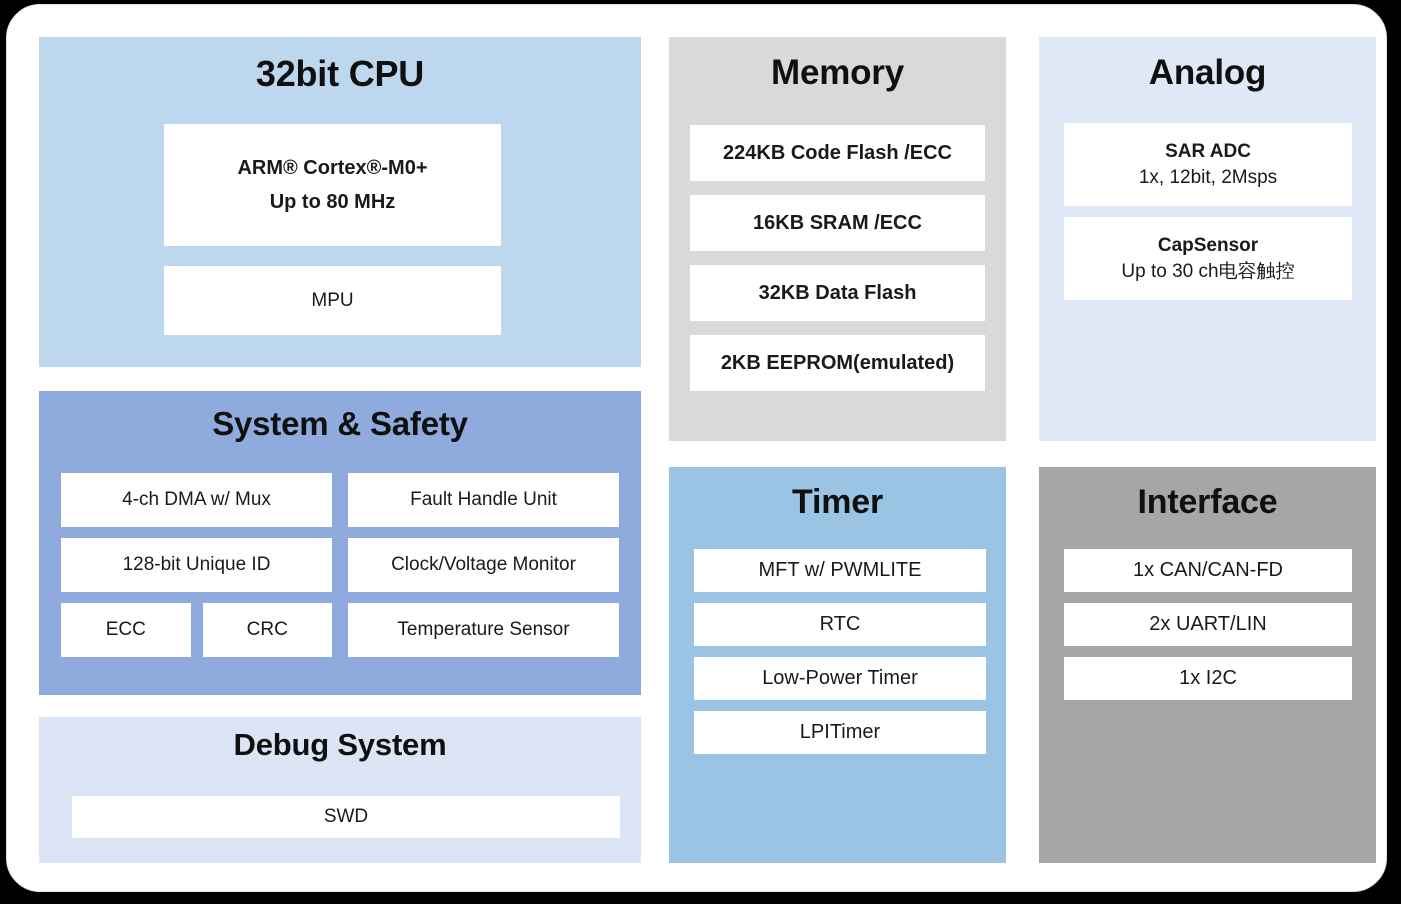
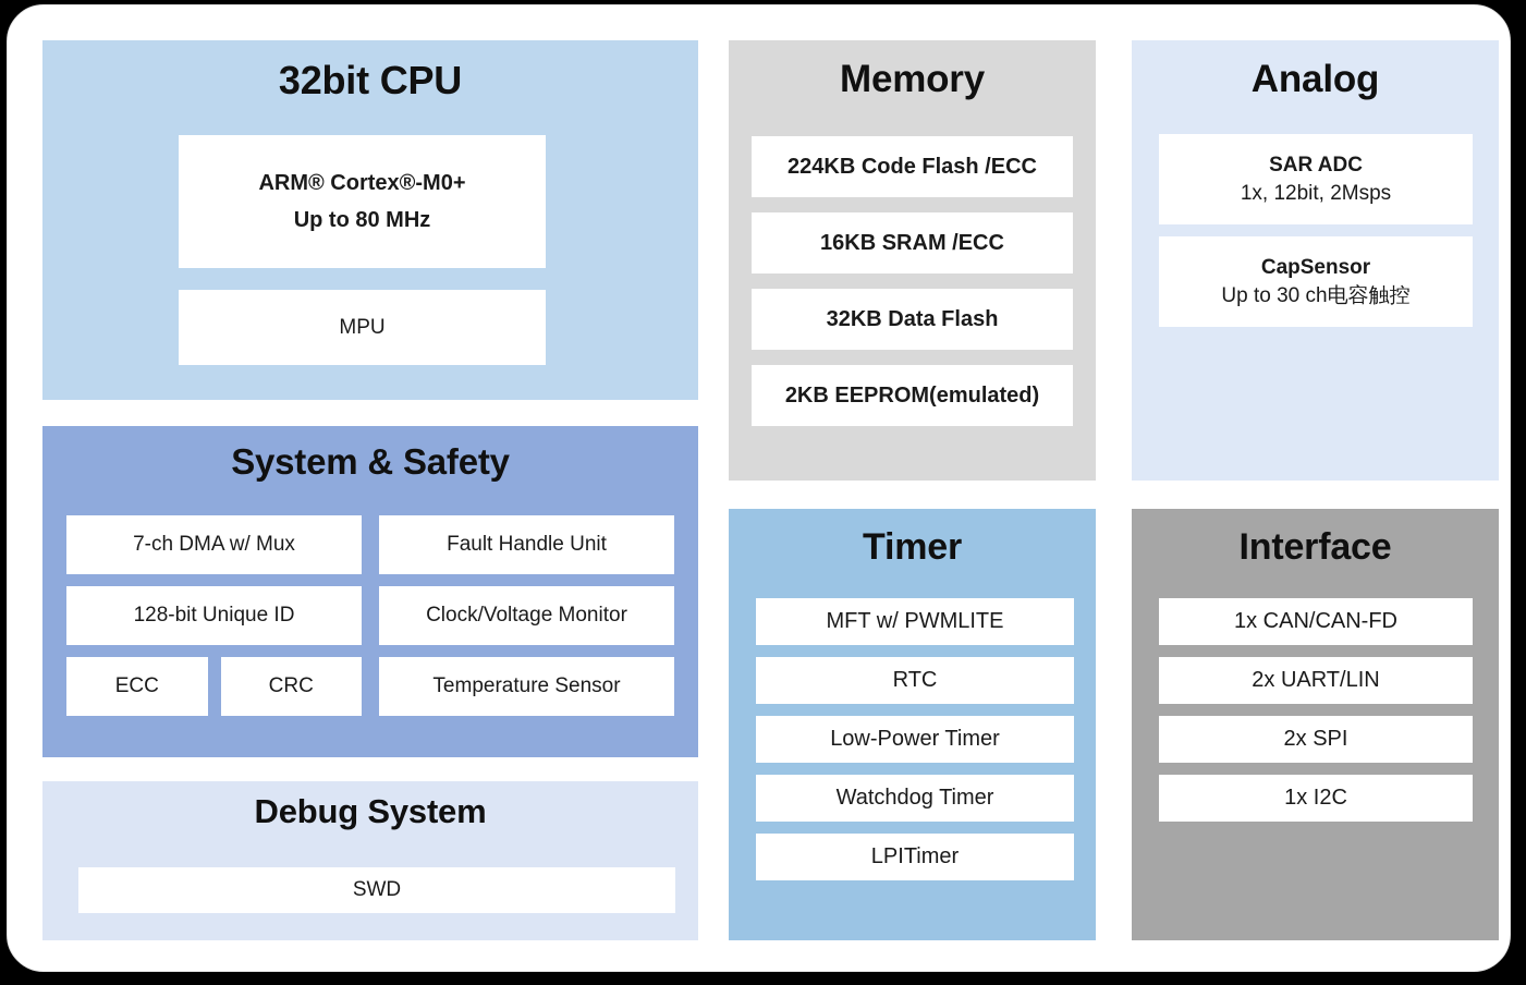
  32bit CPU
  ARM® Cortex®-M0+
  Up to 80 MHz
  MPU
  System & Safety
- 4-ch DMA w/ Mux
+ 7-ch DMA w/ Mux
  128-bit Unique ID
  ECC
  CRC
  Fault Handle Unit
  Clock/Voltage Monitor
  Temperature Sensor
  Debug System
  SWD
  Memory
  224KB Code Flash /ECC
  16KB SRAM /ECC
  32KB Data Flash
  2KB EEPROM(emulated)
  Timer
  MFT w/ PWMLITE
  RTC
  Low-Power Timer
+ Watchdog Timer
  LPITimer
  Analog
  SAR ADC
  1x, 12bit, 2Msps
  CapSensor
  Up to 30 ch电容触控
  Interface
  1x CAN/CAN-FD
  2x UART/LIN
+ 2x SPI
  1x I2C
